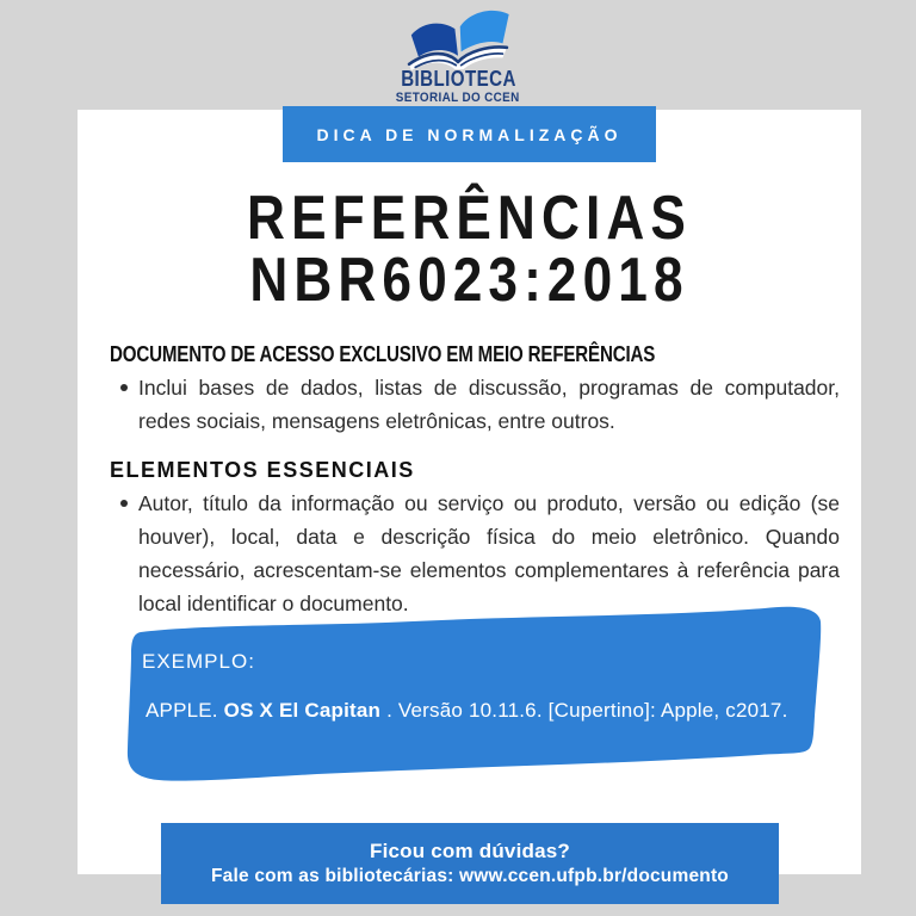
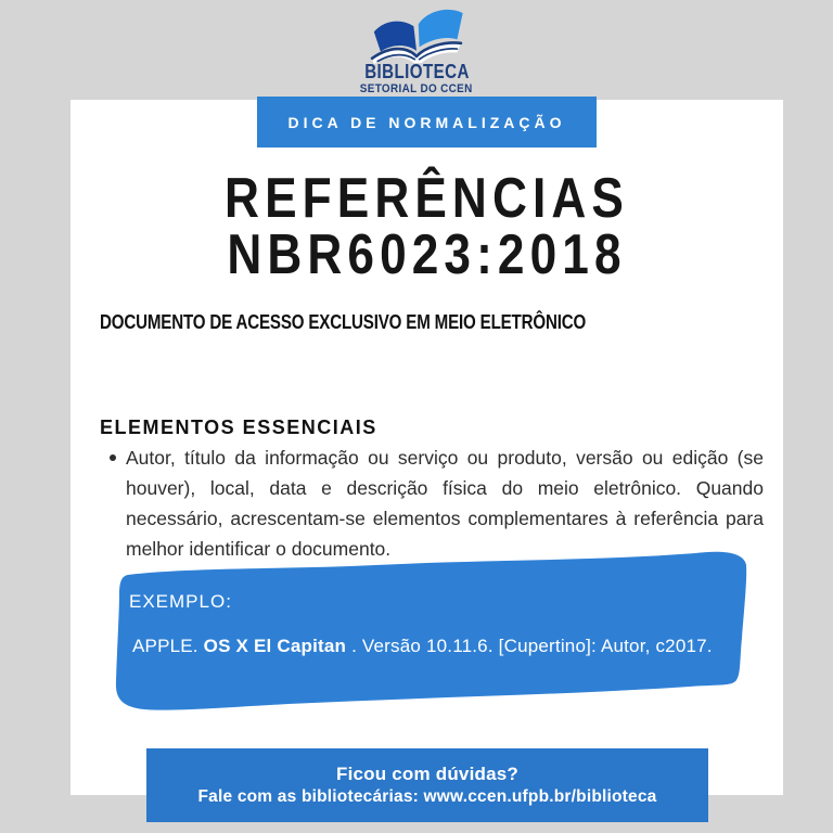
  BIBLIOTECA
  SETORIAL DO CCEN
  DICA DE NORMALIZAÇÃO
  REFERÊNCIAS
  NBR6023:2018
- DOCUMENTO DE ACESSO EXCLUSIVO EM MEIO REFERÊNCIAS
+ DOCUMENTO DE ACESSO EXCLUSIVO EM MEIO ELETRÔNICO
- Inclui bases de dados, listas de discussão, programas de computador, redes sociais, mensagens eletrônicas, entre outros.
  ELEMENTOS ESSENCIAIS
- Autor, título da informação ou serviço ou produto, versão ou edição (se houver), local, data e descrição física do meio eletrônico. Quando necessário, acrescentam-se elementos complementares à referência para local identificar o documento.
+ Autor, título da informação ou serviço ou produto, versão ou edição (se houver), local, data e descrição física do meio eletrônico. Quando necessário, acrescentam-se elementos complementares à referência para melhor identificar o documento.
  EXEMPLO:
- APPLE. OS X El Capitan . Versão 10.11.6. [Cupertino]: Apple, c2017.
+ APPLE. OS X El Capitan . Versão 10.11.6. [Cupertino]: Autor, c2017.
  Ficou com dúvidas?
- Fale com as bibliotecárias: www.ccen.ufpb.br/documento
+ Fale com as bibliotecárias: www.ccen.ufpb.br/biblioteca
